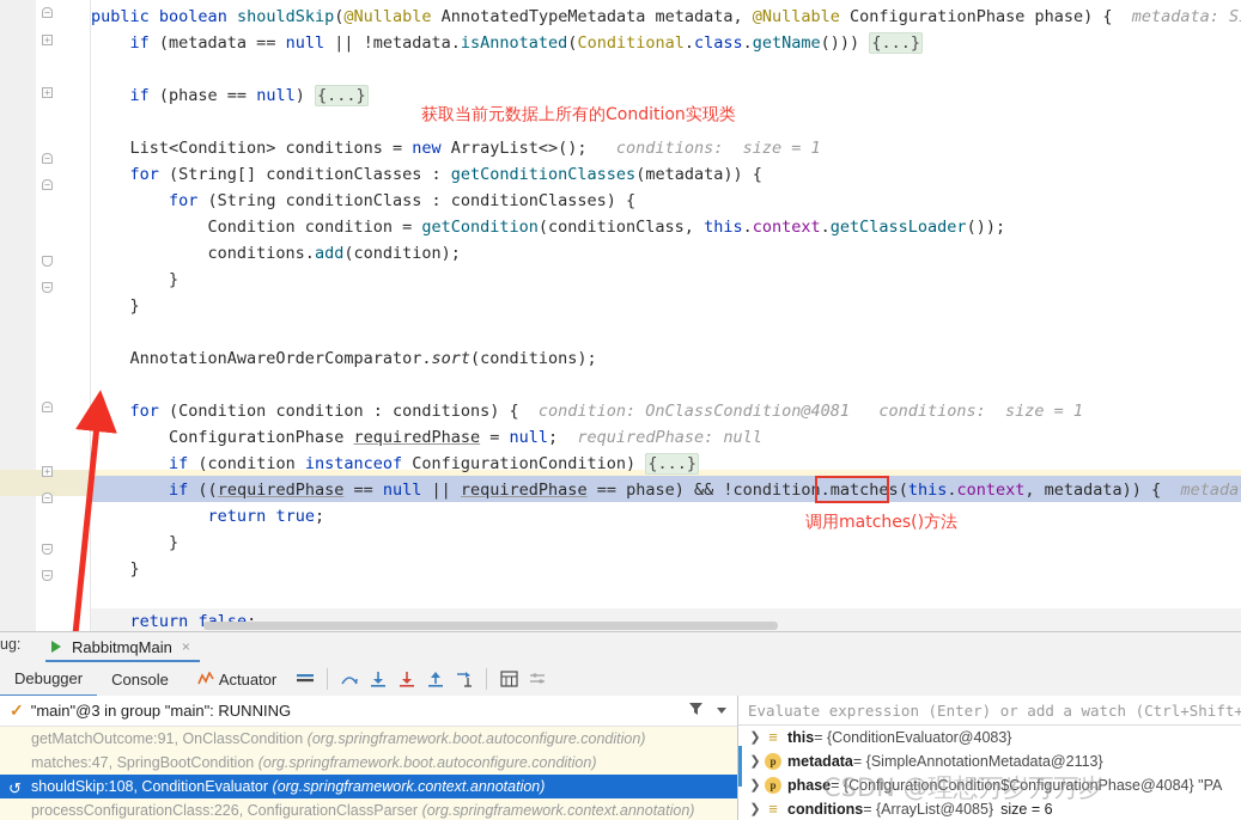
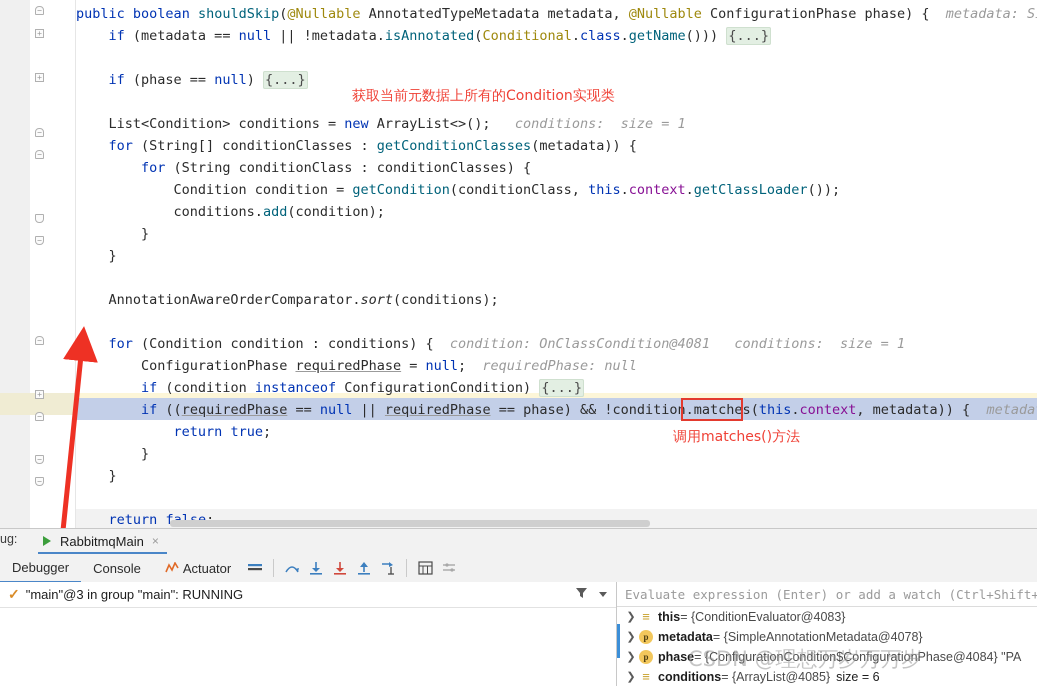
  −
  +
  +
  −
  −
  −
  −
  +
  −
  −
  −
  public boolean shouldSkip(@Nullable AnnotatedTypeMetadata metadata, @Nullable ConfigurationPhase phase) { metadata: S
  if (metadata == null || !metadata.isAnnotated(Conditional.class.getName())) {...}
  if (phase == null) {...}
  List<Condition> conditions = new ArrayList<>(); conditions: size = 1
  for (String[] conditionClasses : getConditionClasses(metadata)) {
  for (String conditionClass : conditionClasses) {
  Condition condition = getCondition(conditionClass, this.context.getClassLoader());
  conditions.add(condition);
  }
  }
  AnnotationAwareOrderComparator.sort(conditions);
  for (Condition condition : conditions) { condition: OnClassCondition@4081 conditions: size = 1
  ConfigurationPhase requiredPhase = null; requiredPhase: null
  if (condition instanceof ConfigurationCondition) {...}
  if ((requiredPhase == null || requiredPhase == phase) && !condition.matches(this.context, metadata)) { metada
  return true;
  }
  }
  获取当前元数据上所有的Condition实现类
  调用matches()方法
  ug:
  RabbitmqMain
  ×
  Debugger
  Console
  Actuator
  ✓
  "main"@3 in group "main": RUNNING
- getMatchOutcome:91, OnClassCondition (org.springframework.boot.autoconfigure.condition)
- matches:47, SpringBootCondition (org.springframework.boot.autoconfigure.condition)
- ↺
- shouldSkip:108, ConditionEvaluator (org.springframework.context.annotation)
- processConfigurationClass:226, ConfigurationClassParser (org.springframework.context.annotation)
  Evaluate expression (Enter) or add a watch (Ctrl+Shift+
  ❯
  ≡
  this
  = {ConditionEvaluator@4083}
  ❯
  p
  metadata
- = {SimpleAnnotationMetadata@2113}
+ = {SimpleAnnotationMetadata@4078}
  ❯
  p
  phase
  = {ConfigurationCondition$ConfigurationPhase@4084} "PA
  ❯
  ≡
  conditions
  = {ArrayList@4085}
  size = 6
  CSDN @理想万岁万万岁
